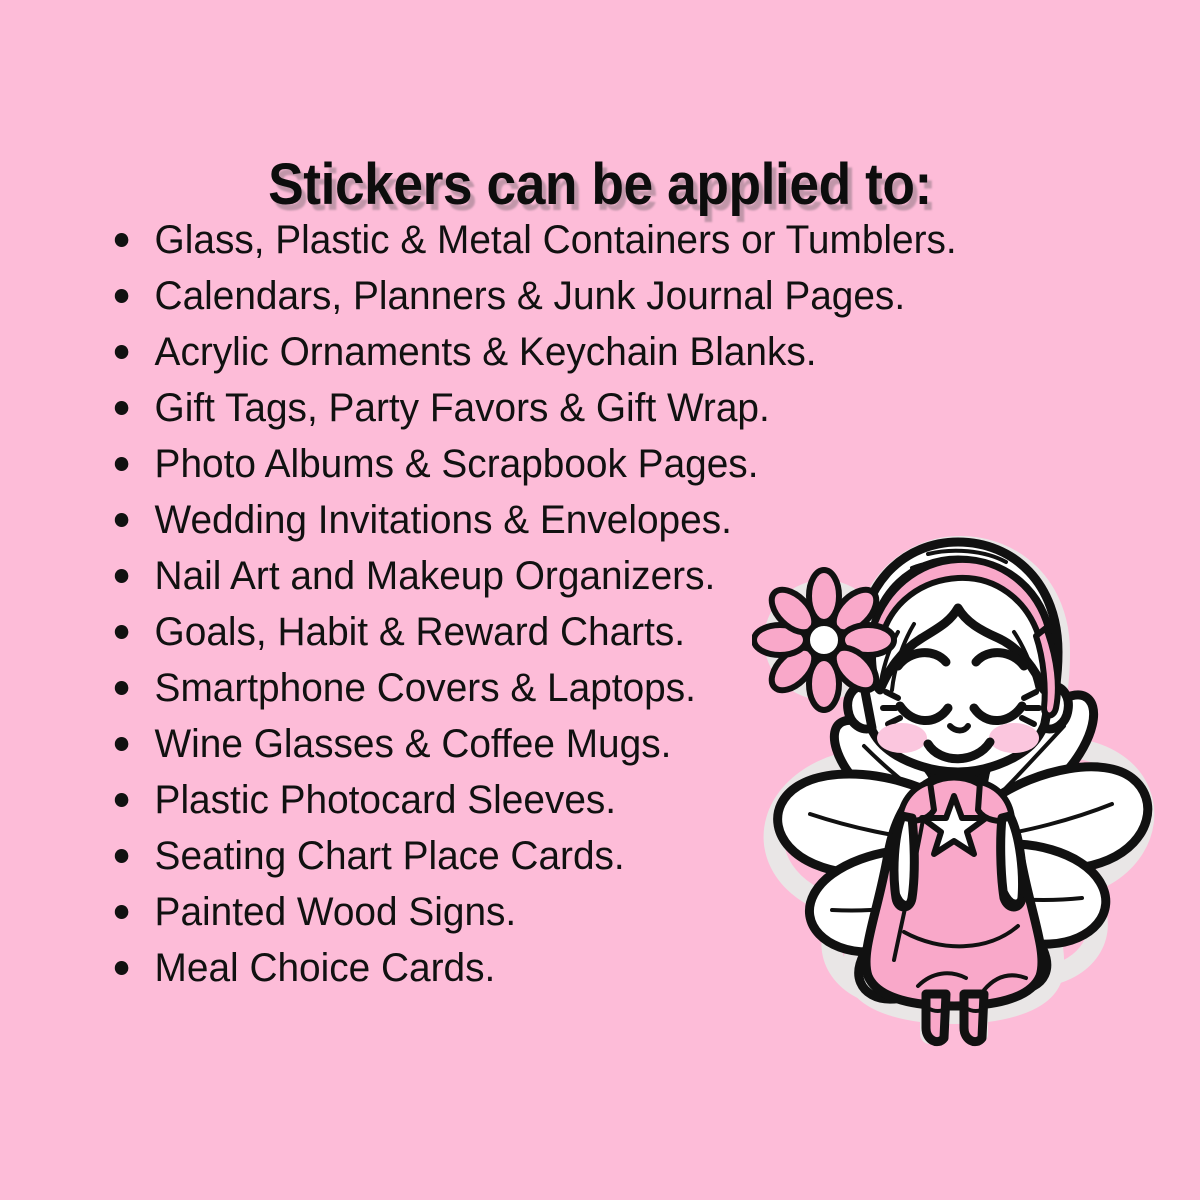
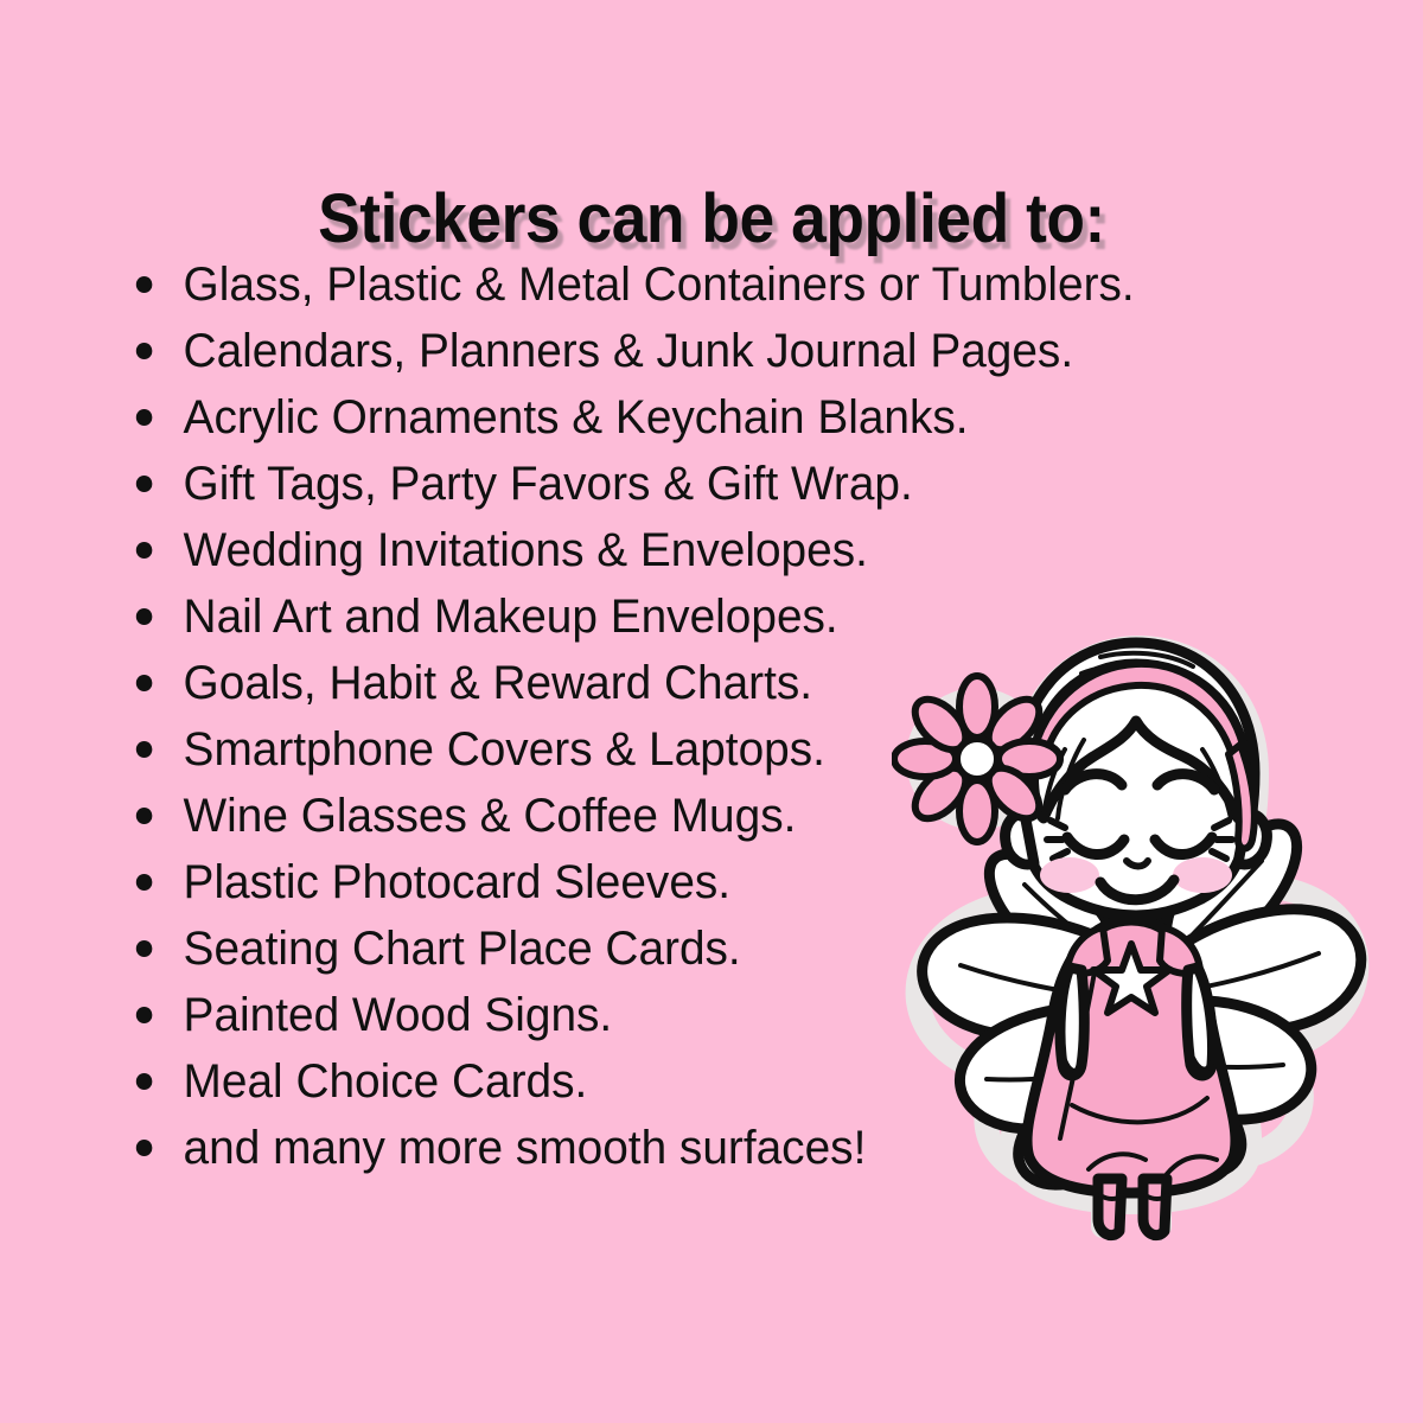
  Stickers can be applied to:
  Glass, Plastic & Metal Containers or Tumblers.
  Calendars, Planners & Junk Journal Pages.
  Acrylic Ornaments & Keychain Blanks.
  Gift Tags, Party Favors & Gift Wrap.
- Photo Albums & Scrapbook Pages.
  Wedding Invitations & Envelopes.
- Nail Art and Makeup Organizers.
+ Nail Art and Makeup Envelopes.
  Goals, Habit & Reward Charts.
  Smartphone Covers & Laptops.
  Wine Glasses & Coffee Mugs.
  Plastic Photocard Sleeves.
  Seating Chart Place Cards.
  Painted Wood Signs.
  Meal Choice Cards.
+ and many more smooth surfaces!
